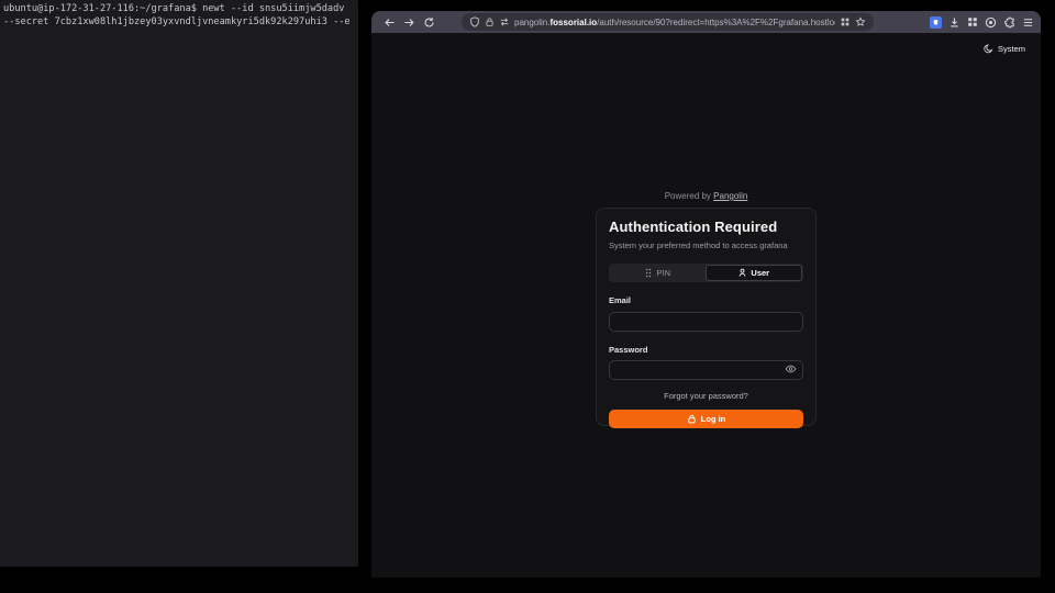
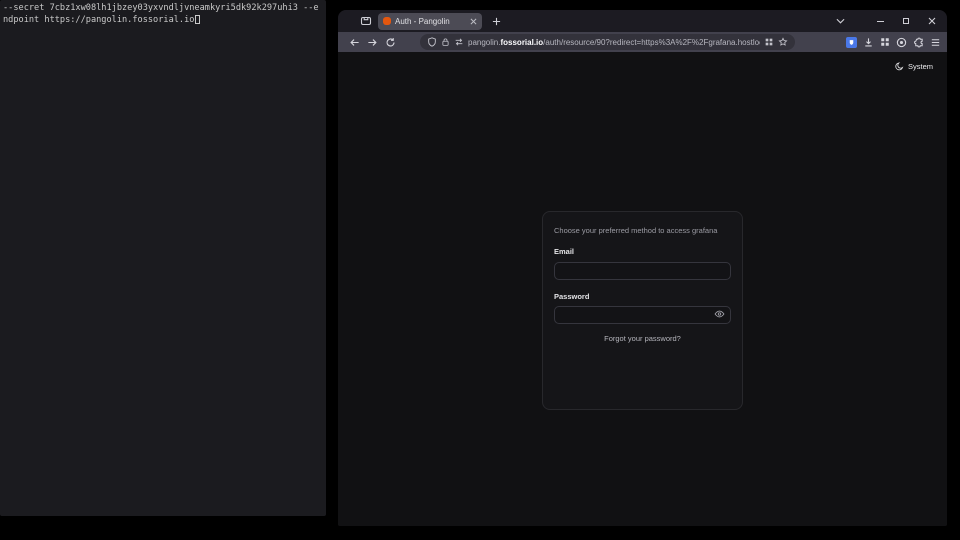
- ubuntu@ip-172-31-27-116:~/grafana$ newt --id snsu5iimjw5dadv
  --secret 7cbz1xw08lh1jbzey03yxvndljvneamkyri5dk92k297uhi3 --e
+ ndpoint https://pangolin.fossorial.io
+ Auth - Pangolin
  pangolin.fossorial.io/auth/resource/90?redirect=https%3A%2F%2Fgrafana.hostlo
  System
- Powered by Pangolin
- Authentication Required
- System your preferred method to access grafana
+ Choose your preferred method to access grafana
- PIN
- User
  Email
  Password
  Forgot your password?
- Log in
